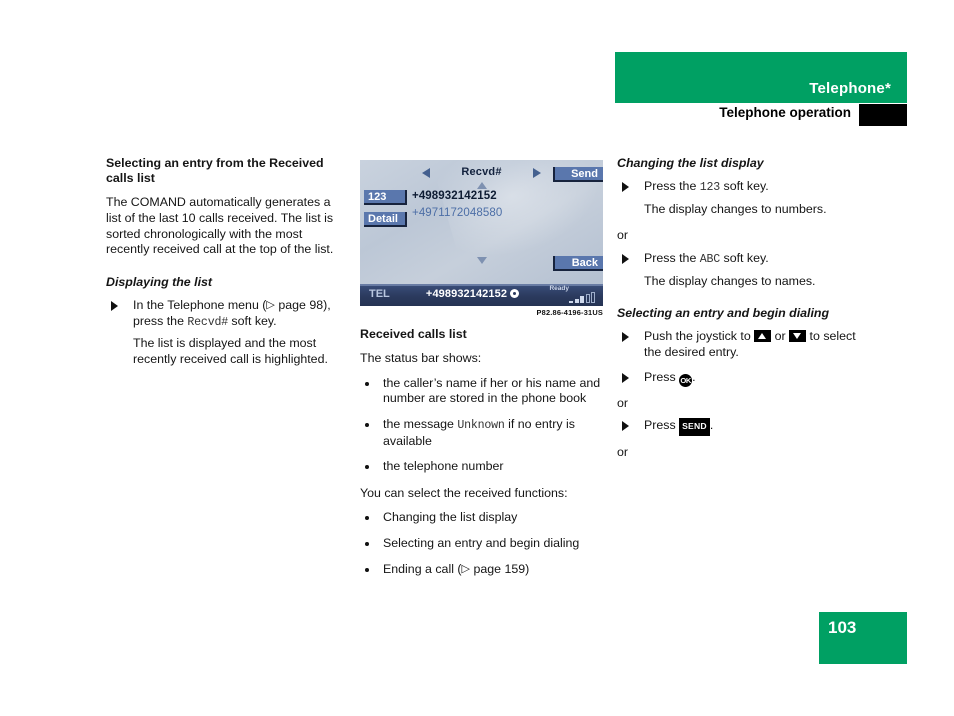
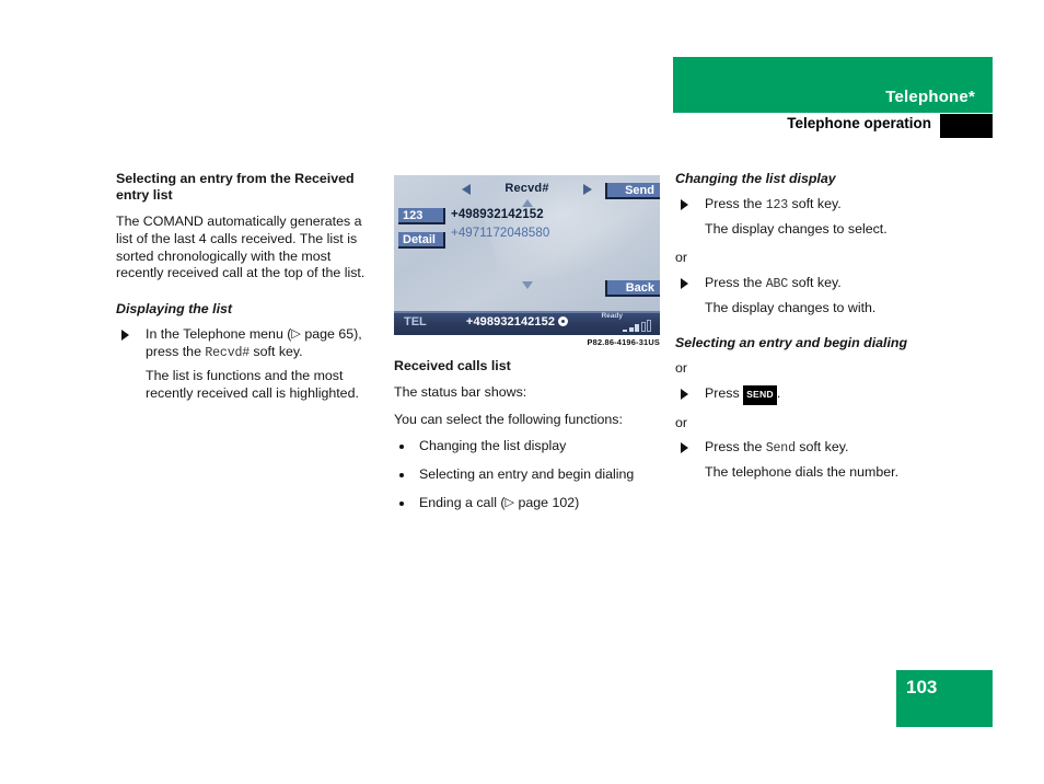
  Telephone*
  Telephone operation
- Selecting an entry from the Received calls list
+ Selecting an entry from the Received entry list
- The COMAND automatically generates a list of the last 10 calls received. The list is sorted chronologically with the most recently received call at the top of the list.
+ The COMAND automatically generates a list of the last 4 calls received. The list is sorted chronologically with the most recently received call at the top of the list.
  Displaying the list
- In the Telephone menu (▷ page 98),
+ In the Telephone menu (▷ page 65),
  press the Recvd# soft key.
- The list is displayed and the most recently received call is highlighted.
+ The list is functions and the most recently received call is highlighted.
  Recvd#
  123
  Detail
  Send
  Back
  +498932142152
  +4971172048580
  TEL
  +498932142152
  P82.86-4196-31US
  Received calls list
  The status bar shows:
- the caller’s name if her or his name and number are stored in the phone book
- the message Unknown if no entry is available
- the telephone number
- You can select the received functions:
+ You can select the following functions:
  Changing the list display
  Selecting an entry and begin dialing
- Ending a call (▷ page 159)
+ Ending a call (▷ page 102)
  Changing the list display
  Press the 123 soft key.
- The display changes to numbers.
+ The display changes to select.
  or
  Press the ABC soft key.
- The display changes to names.
+ The display changes to with.
  Selecting an entry and begin dialing
- Push the joystick to or to select the desired entry.
- Press OK .
  or
  Press SEND .
  or
+ Press the Send soft key.
+ The telephone dials the number.
  103
